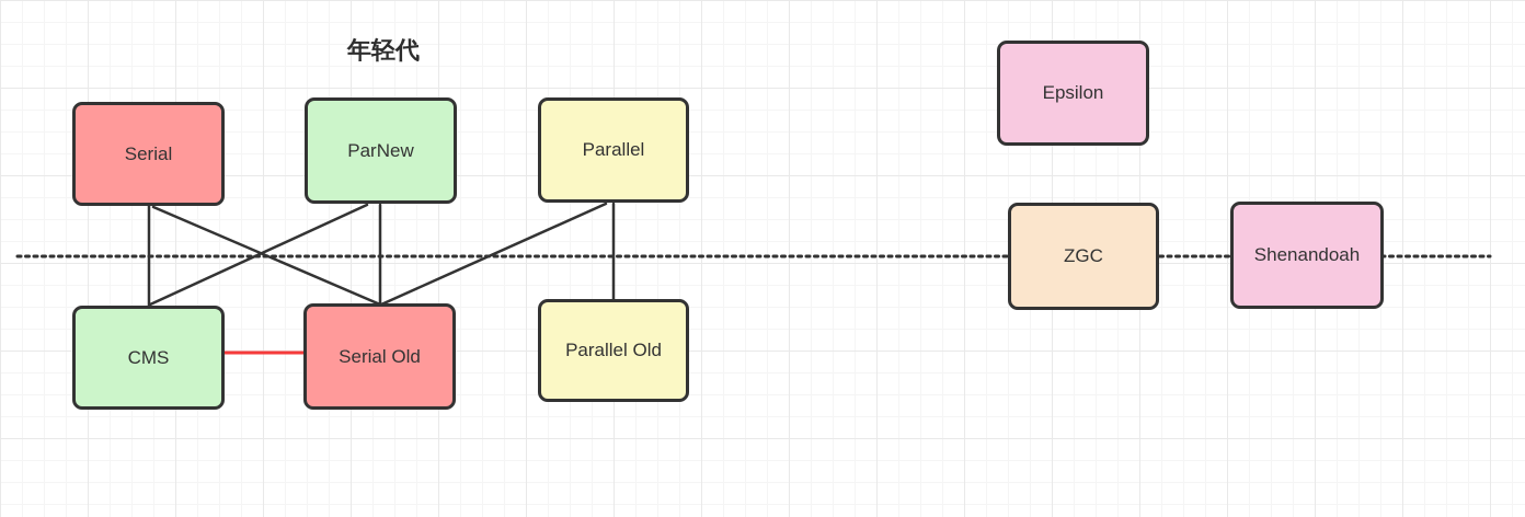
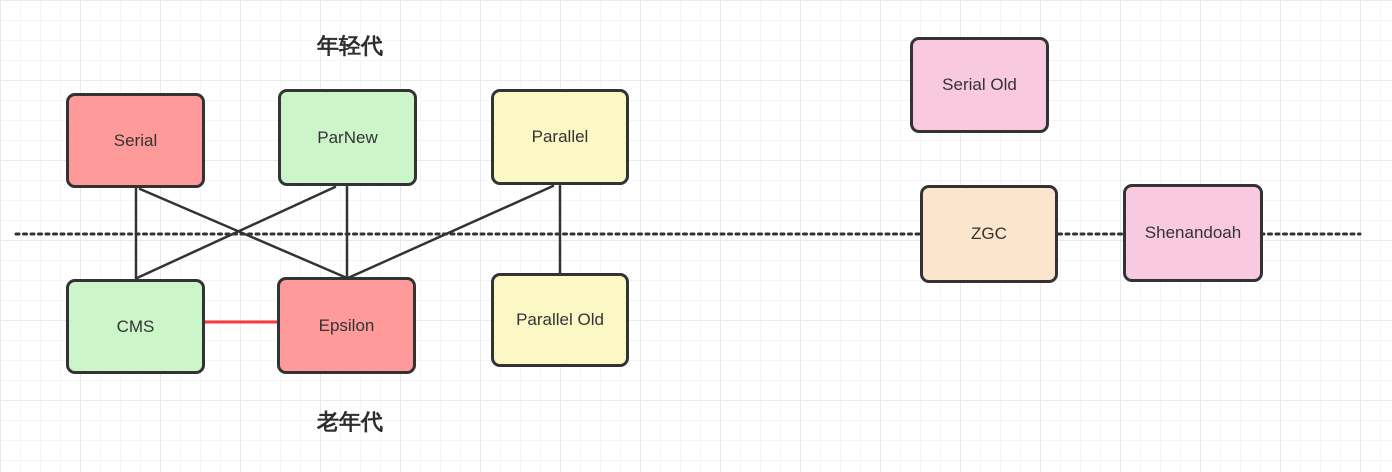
  年轻代
+ 老年代
  Serial
  ParNew
  Parallel
  CMS
- Serial Old
+ Epsilon
  Parallel Old
  ZGC
  Shenandoah
- Epsilon
+ Serial Old
